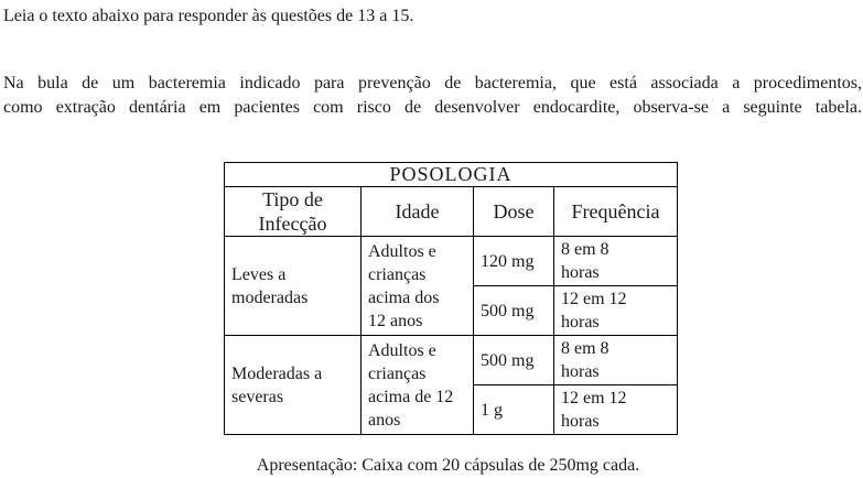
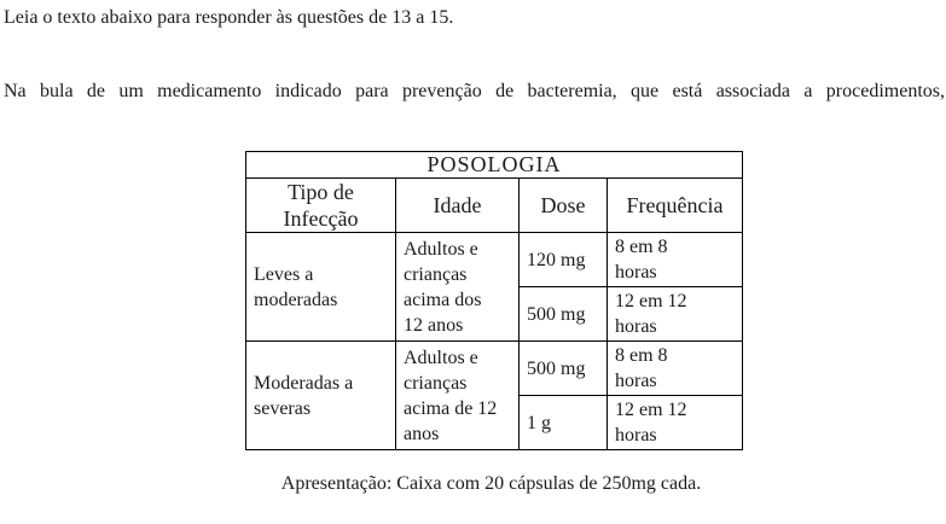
  Leia o texto abaixo para responder às questões de 13 a 15.
- Na bula de um bacteremia indicado para prevenção de bacteremia, que está associada a procedimentos,
+ Na bula de um medicamento indicado para prevenção de bacteremia, que está associada a procedimentos,
- como extração dentária em pacientes com risco de desenvolver endocardite, observa-se a seguinte tabela.
  POSOLOGIA
  Tipo de Infecção	Idade	Dose	Frequência
  Leves a moderadas	Adultos e crianças acima dos 12 anos	120 mg	8 em 8 horas
  500 mg	12 em 12 horas
  Moderadas a severas	Adultos e crianças acima de 12 anos	500 mg	8 em 8 horas
  1 g	12 em 12 horas
  Apresentação: Caixa com 20 cápsulas de 250mg cada.
